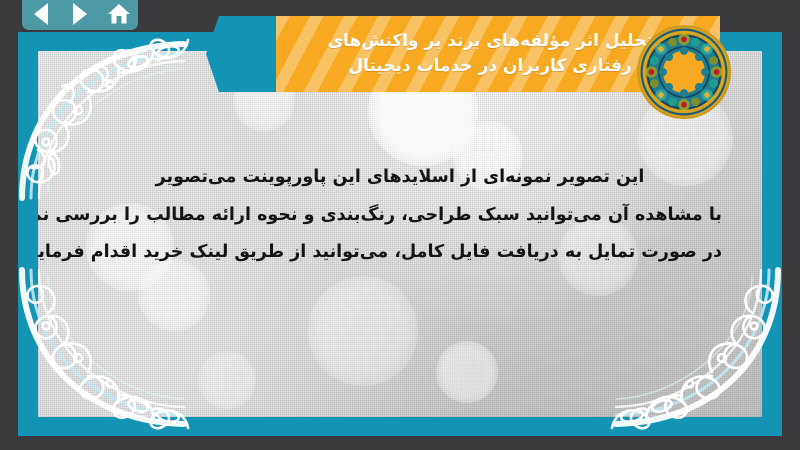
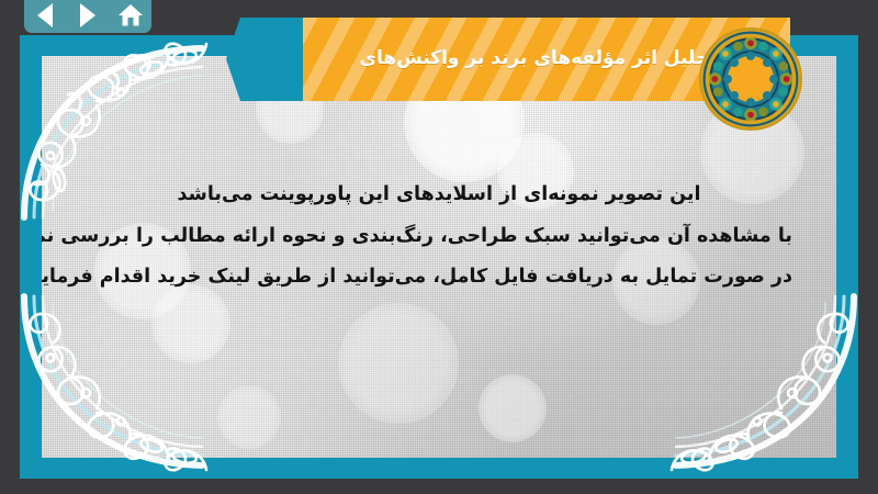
- این تصویر نمونه‌ای از اسلایدهای این پاورپوینت می‌تصویر
+ این تصویر نمونه‌ای از اسلایدهای این پاورپوینت می‌باشد
  با مشاهده آن می‌توانید سبک طراحی، رنگ‌بندی و نحوه ارائه مطالب را بررسی ن
  در صورت تمایل به دریافت فایل کامل، می‌توانید از طریق لینک خرید اقدام فرمای
  حلیل اثر مؤلفه‌های برند بر واکنش‌های
- رفتاری کاربران در خدمات دیجیتال
